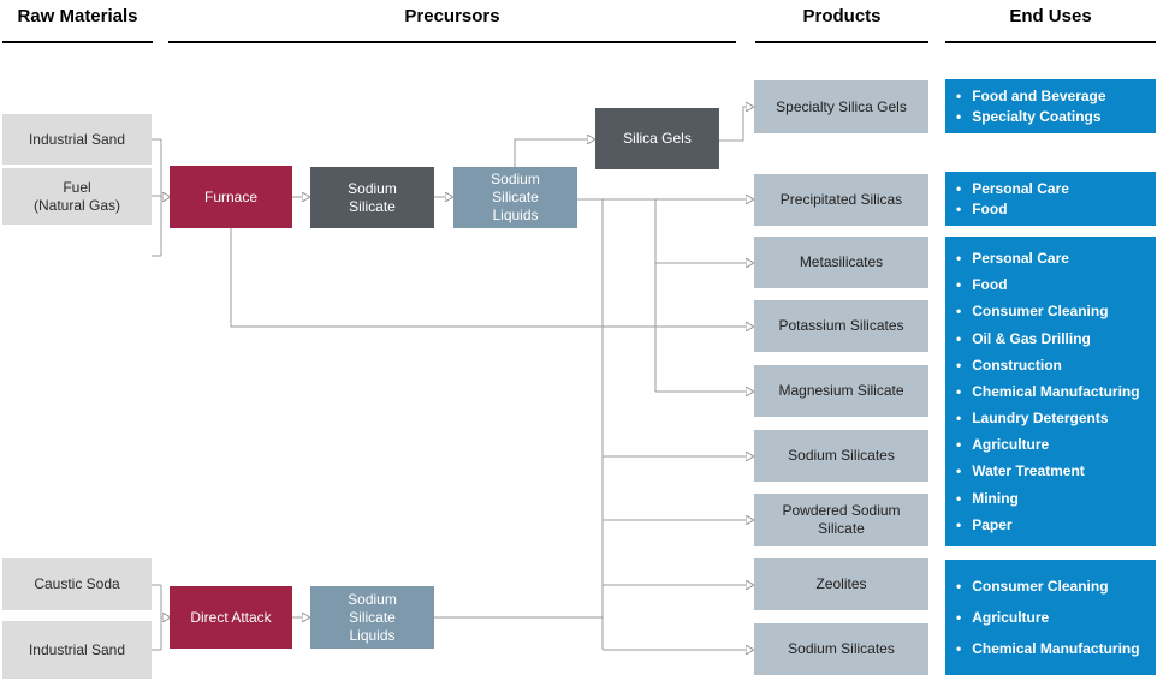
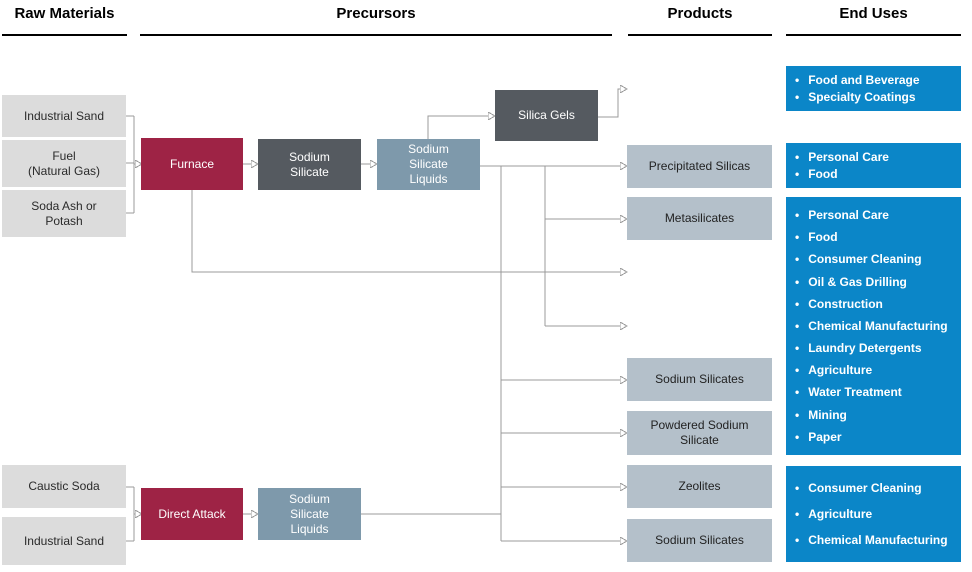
  Raw Materials
  Precursors
  Products
  End Uses
  Industrial Sand
  Fuel
  (Natural Gas)
+ Soda Ash or
+ Potash
  Caustic Soda
  Industrial Sand
  Furnace
  Sodium
  Silicate
  Sodium
  Silicate
  Liquids
  Silica Gels
  Direct Attack
  Sodium
  Silicate
  Liquids
- Specialty Silica Gels
  Precipitated Silicas
  Metasilicates
- Potassium Silicates
- Magnesium Silicate
  Sodium Silicates
  Powdered Sodium
  Silicate
  Zeolites
  Sodium Silicates
  Food and Beverage
  Specialty Coatings
  Personal Care
  Food
  Personal Care
  Food
  Consumer Cleaning
  Oil & Gas Drilling
  Construction
  Chemical Manufacturing
  Laundry Detergents
  Agriculture
  Water Treatment
  Mining
  Paper
  Consumer Cleaning
  Agriculture
  Chemical Manufacturing
